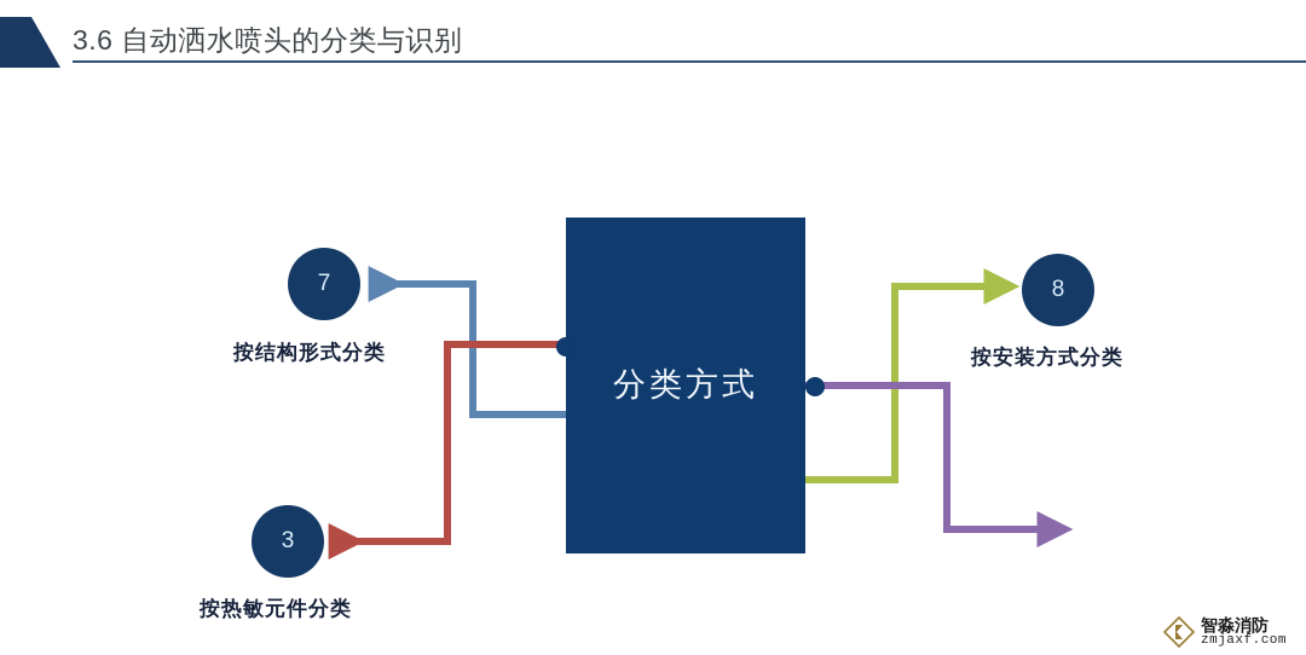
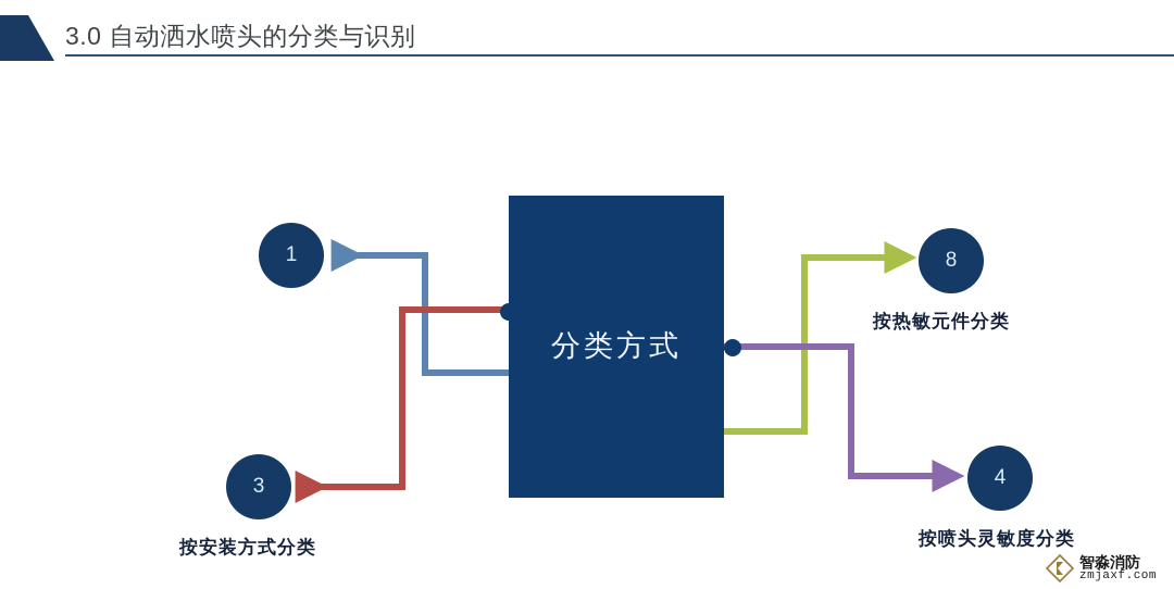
- 3.6 自动洒水喷头的分类与识别
+ 3.0 自动洒水喷头的分类与识别
  分类方式
- 7
+ 1
- 按结构形式分类
  8
- 按安装方式分类
+ 按热敏元件分类
  3
- 按热敏元件分类
+ 按安装方式分类
+ 4
+ 按喷头灵敏度分类
  智淼消防
  zmjaxf.com
